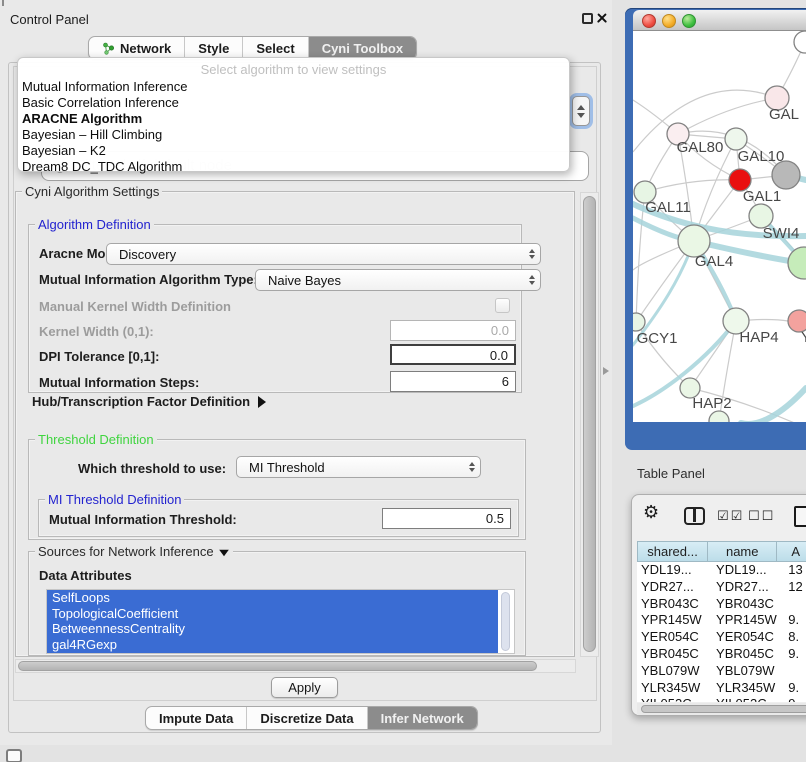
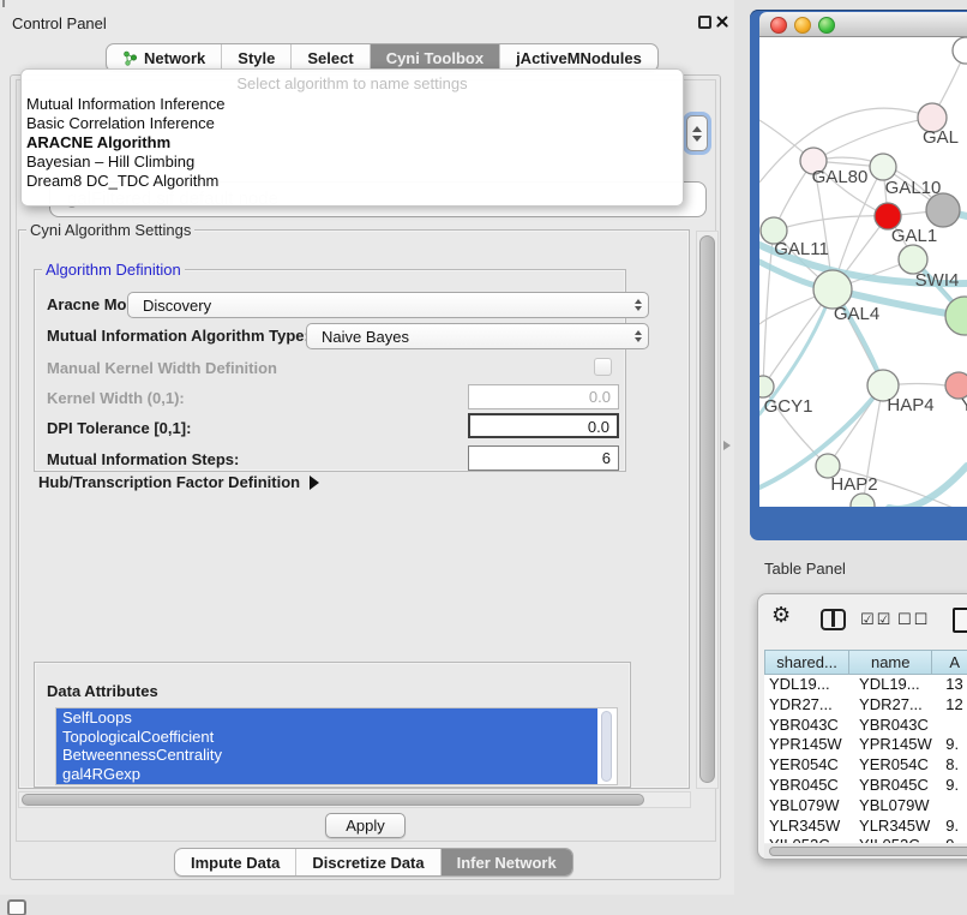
  Control Panel
  Network
  Style
  Select
  Cyni Toolbox
+ jActiveMNodules
  Cyni Algorithm Settings
  Algorithm Definition
  Aracne Mo
  Discovery
  Mutual Information Algorithm Type
  Naive Bayes
  Manual Kernel Width Definition
  Kernel Width (0,1):
  0.0
  DPI Tolerance [0,1]:
  0.0
  Mutual Information Steps:
  6
  Hub/Transcription Factor Definition
- Threshold Definition
- Which threshold to use:
- MI Threshold
- MI Threshold Definition
- Mutual Information Threshold:
- 0.5
- Sources for Network Inference
  Data Attributes
  SelfLoops
  TopologicalCoefficient
  BetweennessCentrality
  gal4RGexp
  Apply
  Impute Data
  Discretize Data
  Infer Network
- Select algorithm to view settings
+ Select algorithm to name settings
  Mutual Information Inference
  Basic Correlation Inference
  ARACNE Algorithm
  Bayesian – Hill Climbing
- Bayesian – K2
  Dream8 DC_TDC Algorithm
  GAL
  GAL80
  GAL10
  GAL1
  GAL11
  SWI4
  GAL4
  GCY1
  HAP4
  HAP2
  Table Panel
  ⚙
  ☑☑
  ☐☐
  shared...
  name
  A
  YDL19...
  YDL19...
  13
  YDR27...
  YDR27...
  12
  YBR043C
  YBR043C
  YPR145W
  YPR145W
  9.
  YER054C
  YER054C
  8.
  YBR045C
  YBR045C
  9.
  YBL079W
  YBL079W
  YLR345W
  YLR345W
  9.
